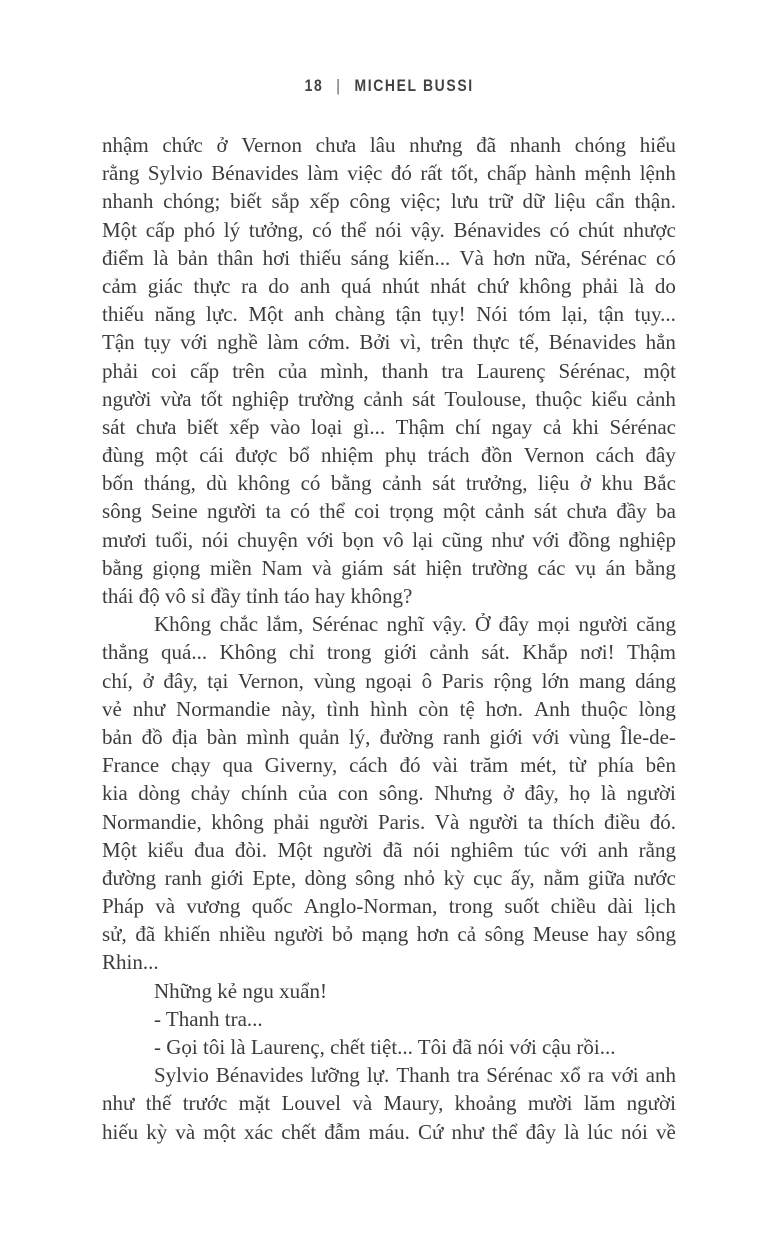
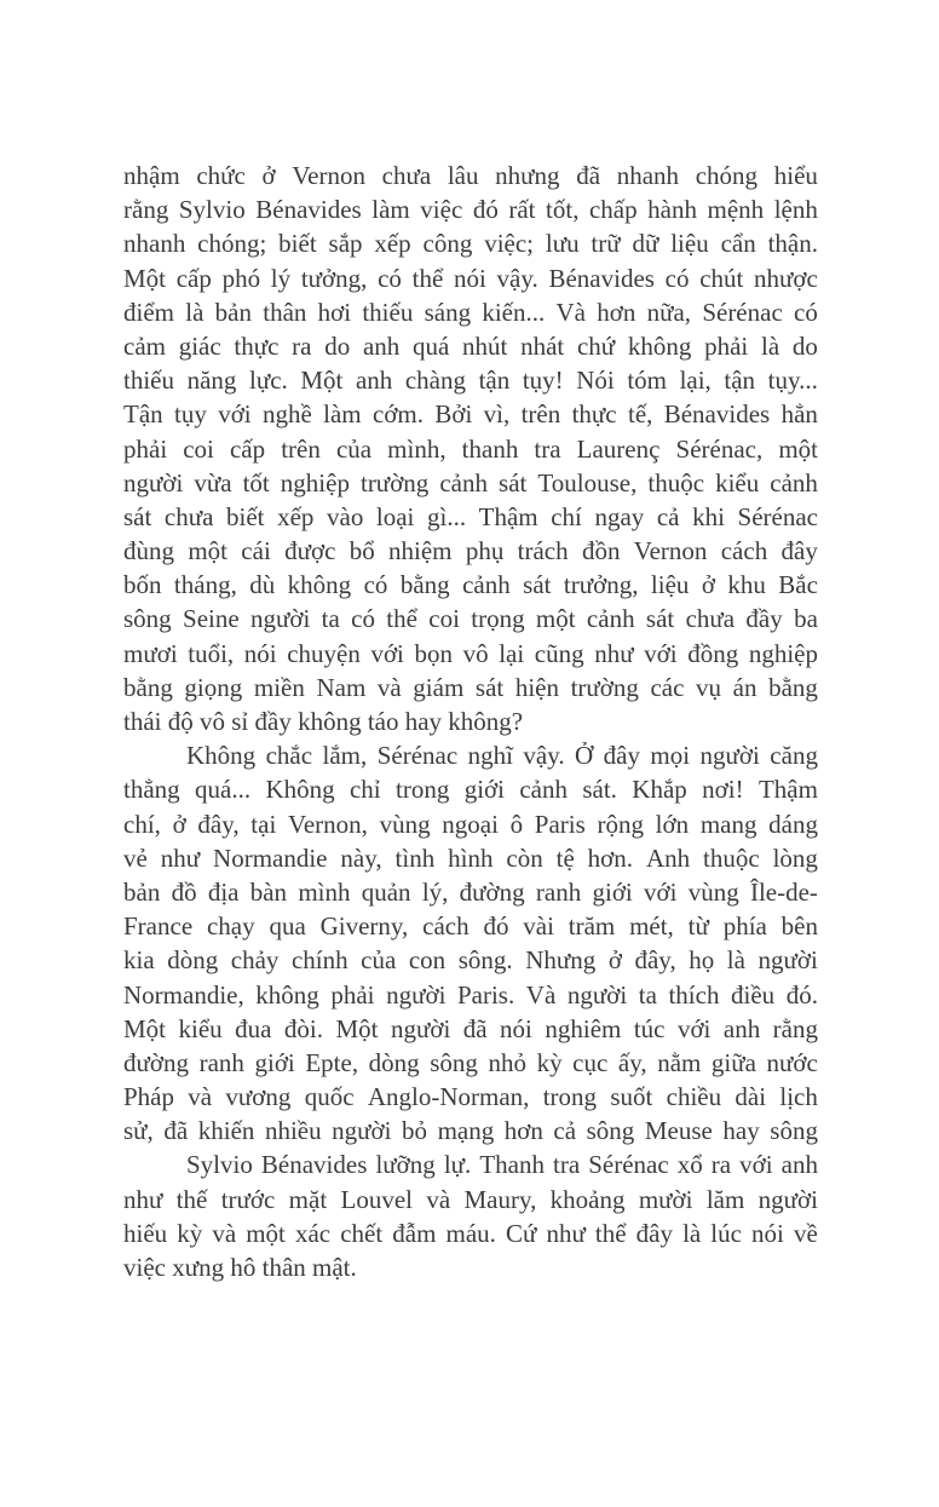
- 18 | MICHEL BUSSI
  nhậm
  chức
  ở
  Vernon
  chưa
  lâu
  nhưng
  đã
  nhanh
  chóng
  hiểu
  rằng
  Sylvio
  Bénavides
  làm
  việc
  đó
  rất
  tốt,
  chấp
  hành
  mệnh
  lệnh
  nhanh
  chóng;
  biết
  sắp
  xếp
  công
  việc;
  lưu
  trữ
  dữ
  liệu
  cẩn
  thận.
  Một
  cấp
  phó
  lý
  tưởng,
  có
  thể
  nói
  vậy.
  Bénavides
  có
  chút
  nhược
  điểm
  là
  bản
  thân
  hơi
  thiếu
  sáng
  kiến...
  Và
  hơn
  nữa,
  Sérénac
  có
  cảm
  giác
  thực
  ra
  do
  anh
  quá
  nhút
  nhát
  chứ
  không
  phải
  là
  do
  thiếu
  năng
  lực.
  Một
  anh
  chàng
  tận
  tụy!
  Nói
  tóm
  lại,
  tận
  tụy...
  Tận
  tụy
  với
  nghề
  làm
  cớm.
  Bởi
  vì,
  trên
  thực
  tế,
  Bénavides
  hẳn
  phải
  coi
  cấp
  trên
  của
  mình,
  thanh
  tra
  Laurenç
  Sérénac,
  một
  người
  vừa
  tốt
  nghiệp
  trường
  cảnh
  sát
  Toulouse,
  thuộc
  kiểu
  cảnh
  sát
  chưa
  biết
  xếp
  vào
  loại
  gì...
  Thậm
  chí
  ngay
  cả
  khi
  Sérénac
  đùng
  một
  cái
  được
  bổ
  nhiệm
  phụ
  trách
  đồn
  Vernon
  cách
  đây
  bốn
  tháng,
  dù
  không
  có
  bằng
  cảnh
  sát
  trưởng,
  liệu
  ở
  khu
  Bắc
  sông
  Seine
  người
  ta
  có
  thể
  coi
  trọng
  một
  cảnh
  sát
  chưa
  đầy
  ba
  mươi
  tuổi,
  nói
  chuyện
  với
  bọn
  vô
  lại
  cũng
  như
  với
  đồng
  nghiệp
  bằng
  giọng
  miền
  Nam
  và
  giám
  sát
  hiện
  trường
  các
  vụ
  án
  bằng
- thái độ vô sỉ đầy tỉnh táo hay không?
+ thái độ vô sỉ đầy không táo hay không?
  Không
  chắc
  lắm,
  Sérénac
  nghĩ
  vậy.
  Ở
  đây
  mọi
  người
  căng
  thẳng
  quá...
  Không
  chỉ
  trong
  giới
  cảnh
  sát.
  Khắp
  nơi!
  Thậm
  chí,
  ở
  đây,
  tại
  Vernon,
  vùng
  ngoại
  ô
  Paris
  rộng
  lớn
  mang
  dáng
  vẻ
  như
  Normandie
  này,
  tình
  hình
  còn
  tệ
  hơn.
  Anh
  thuộc
  lòng
  bản
  đồ
  địa
  bàn
  mình
  quản
  lý,
  đường
  ranh
  giới
  với
  vùng
  Île-de-
  France
  chạy
  qua
  Giverny,
  cách
  đó
  vài
  trăm
  mét,
  từ
  phía
  bên
  kia
  dòng
  chảy
  chính
  của
  con
  sông.
  Nhưng
  ở
  đây,
  họ
  là
  người
  Normandie,
  không
  phải
  người
  Paris.
  Và
  người
  ta
  thích
  điều
  đó.
  Một
  kiểu
  đua
  đòi.
  Một
  người
  đã
  nói
  nghiêm
  túc
  với
  anh
  rằng
  đường
  ranh
  giới
  Epte,
  dòng
  sông
  nhỏ
  kỳ
  cục
  ấy,
  nằm
  giữa
  nước
  Pháp
  và
  vương
  quốc
  Anglo-Norman,
  trong
  suốt
  chiều
  dài
  lịch
  sử,
  đã
  khiến
  nhiều
  người
  bỏ
  mạng
  hơn
  cả
  sông
  Meuse
  hay
  sông
- Rhin...
- Những kẻ ngu xuẩn!
- - Thanh tra...
- - Gọi tôi là Laurenç, chết tiệt... Tôi đã nói với cậu rồi...
  Sylvio
  Bénavides
  lưỡng
  lự.
  Thanh
  tra
  Sérénac
  xổ
  ra
  với
  anh
  như
  thế
  trước
  mặt
  Louvel
  và
  Maury,
  khoảng
  mười
  lăm
  người
  hiếu
  kỳ
  và
  một
  xác
  chết
  đẫm
  máu.
  Cứ
  như
  thể
  đây
  là
  lúc
  nói
  về
+ việc xưng hô thân mật.
